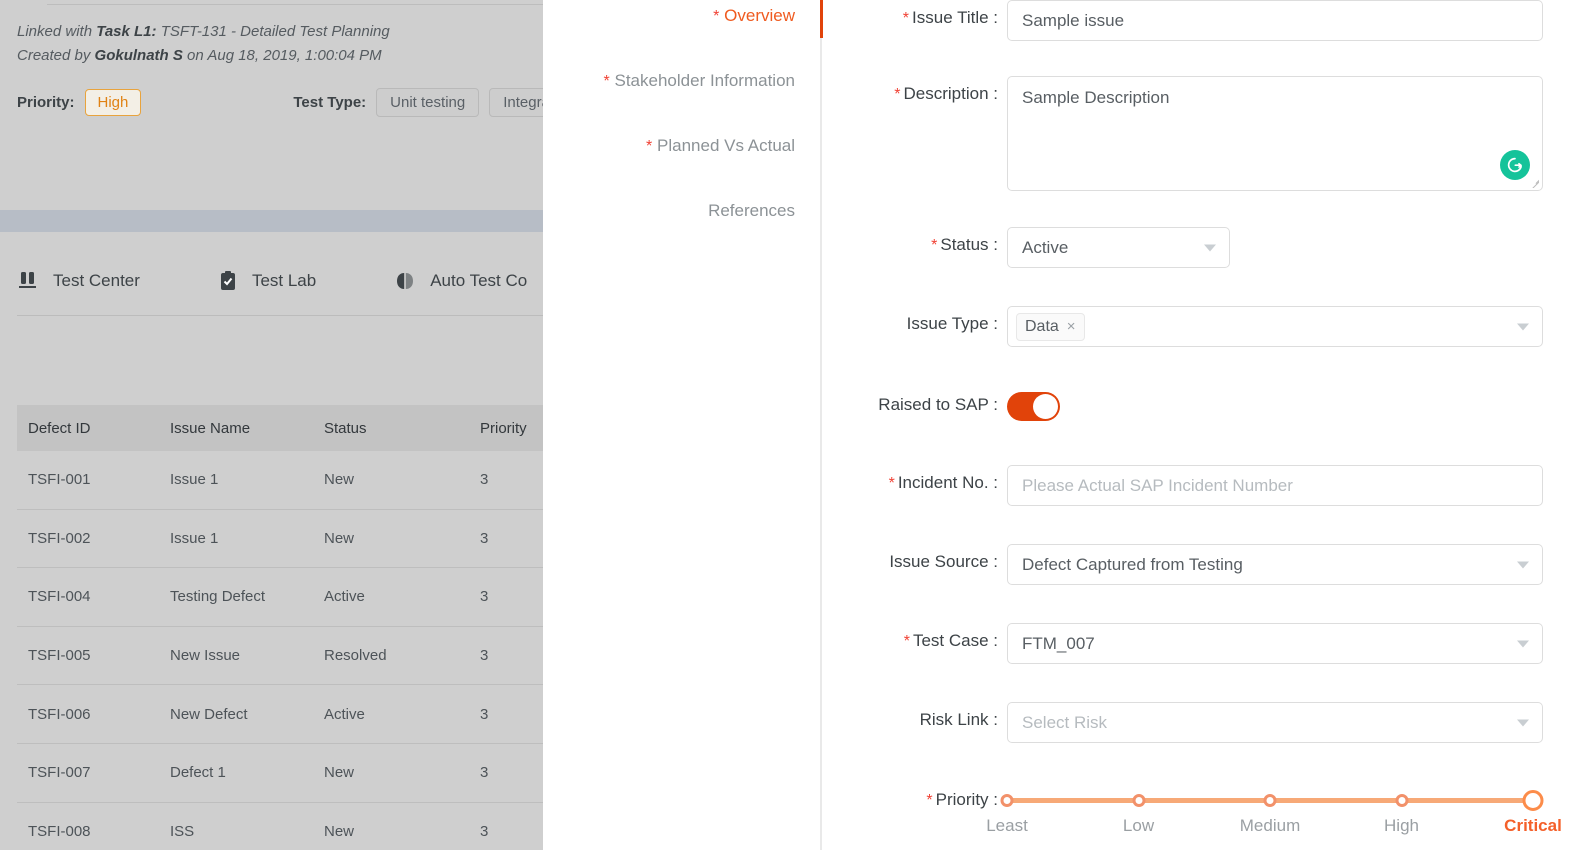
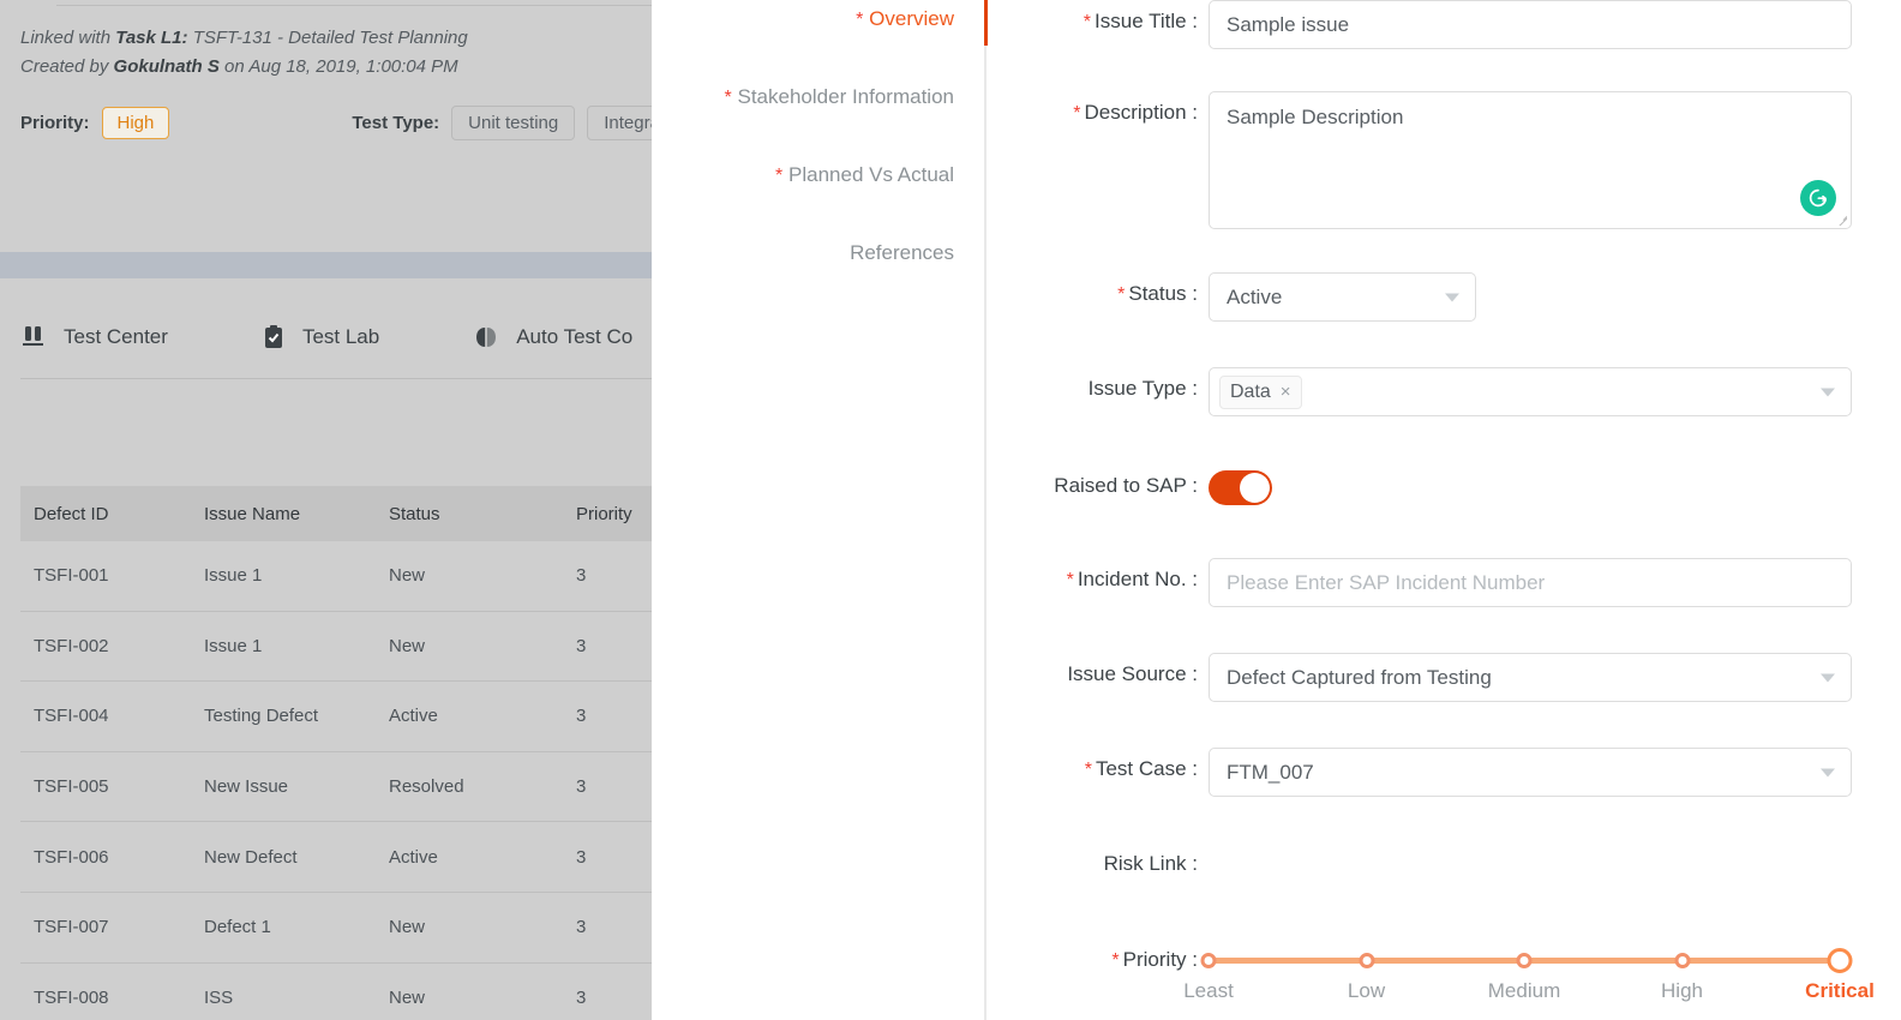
  Linked with Task L1: TSFT-131 - Detailed Test Planning
  Created by Gokulnath S on Aug 18, 2019, 1:00:04 PM
  Priority:
  High
  Test Type:
  Unit testing
  Test Center
  Test Lab
  Auto Test Co
  Defect ID
  Issue Name
  Status
  Priority
  TSFI-001
  Issue 1
  New
  3
  TSFI-002
  Issue 1
  New
  3
  TSFI-004
  Testing Defect
  Active
  3
  TSFI-005
  New Issue
  Resolved
  3
  TSFI-006
  New Defect
  Active
  3
  TSFI-007
  Defect 1
  New
  3
  TSFI-008
  ISS
  New
  3
  * Overview
  * Stakeholder Information
  * Planned Vs Actual
  References
  * Issue Title :
  Sample issue
  * Description :
  Sample Description
  * Status :
  Active
  Issue Type :
  Data
  ×
  Raised to SAP :
  * Incident No. :
- Please Actual SAP Incident Number
+ Please Enter SAP Incident Number
  Issue Source :
  Defect Captured from Testing
  * Test Case :
  FTM_007
  Risk Link :
- Select Risk
  * Priority :
  Least
  Low
  Medium
  High
  Critical
